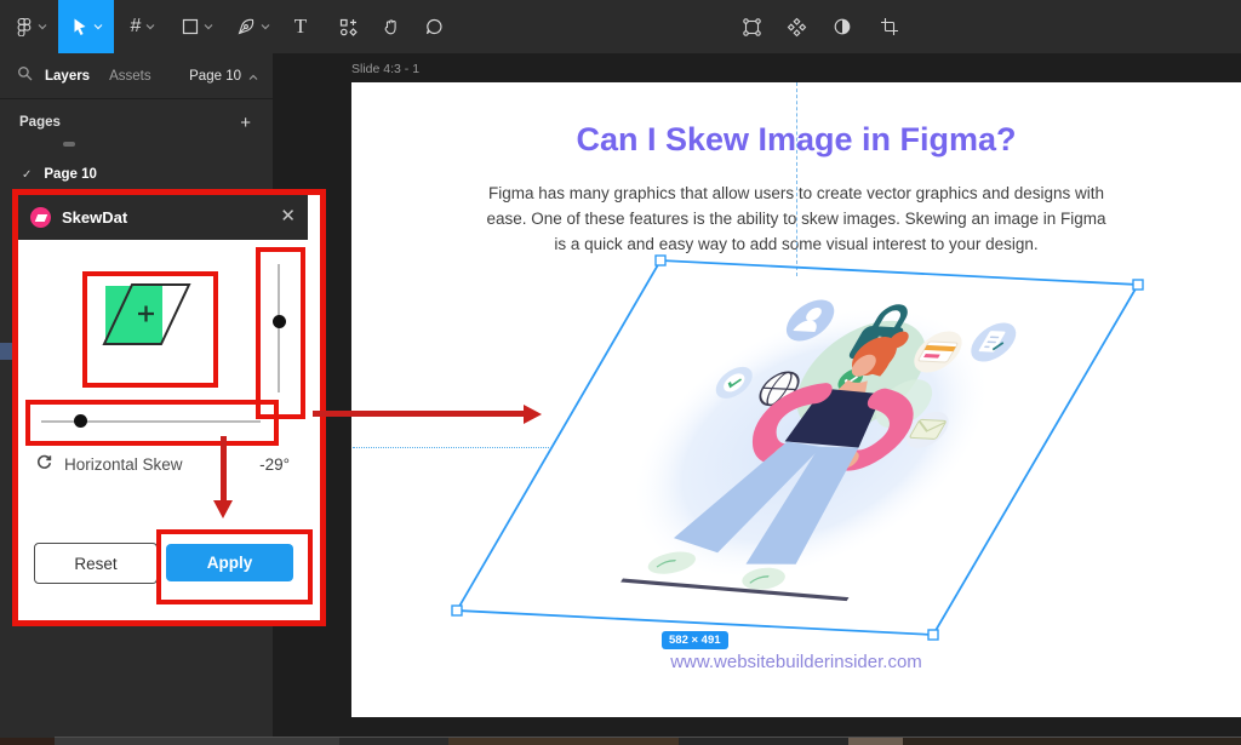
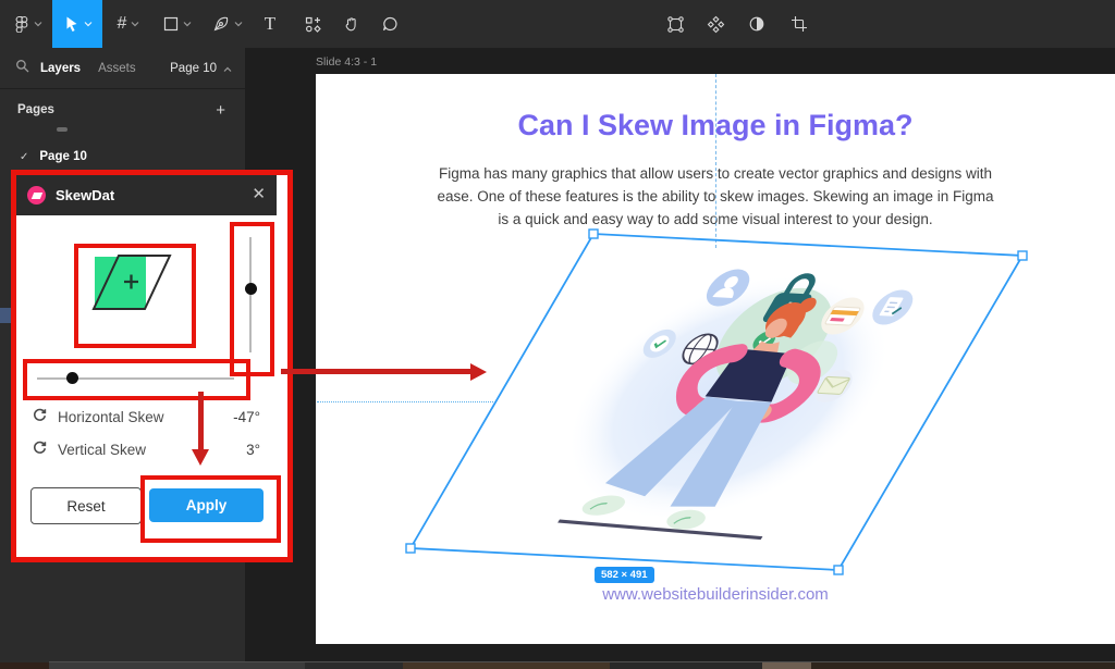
  #
  T
  Layers
  Assets
  Page 10
  Pages
  +
  ✓
  Page 10
  Slide 4:3 - 1
  Can I Skew Image in Figma?
  Figma has many graphics that allow users to create vector graphics and designs with
  ease. One of these features is the ability to skew images. Skewing an image in Figma
  is a quick and easy way to add some visual interest to your design.
  582 × 491
  www.websitebuilderinsider.com
  SkewDat
  ✕
  Horizontal Skew
- -29°
+ -47°
+ Vertical Skew
+ 3°
  Reset
  Apply
